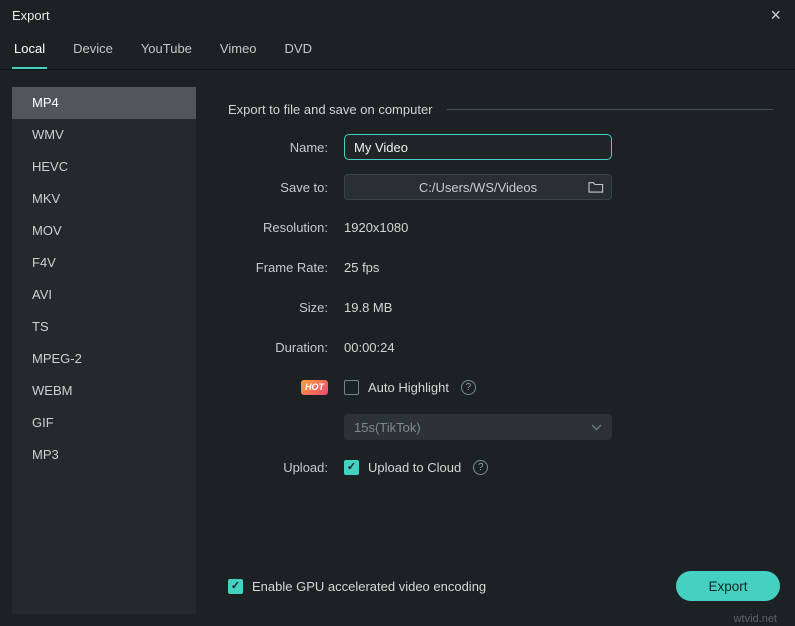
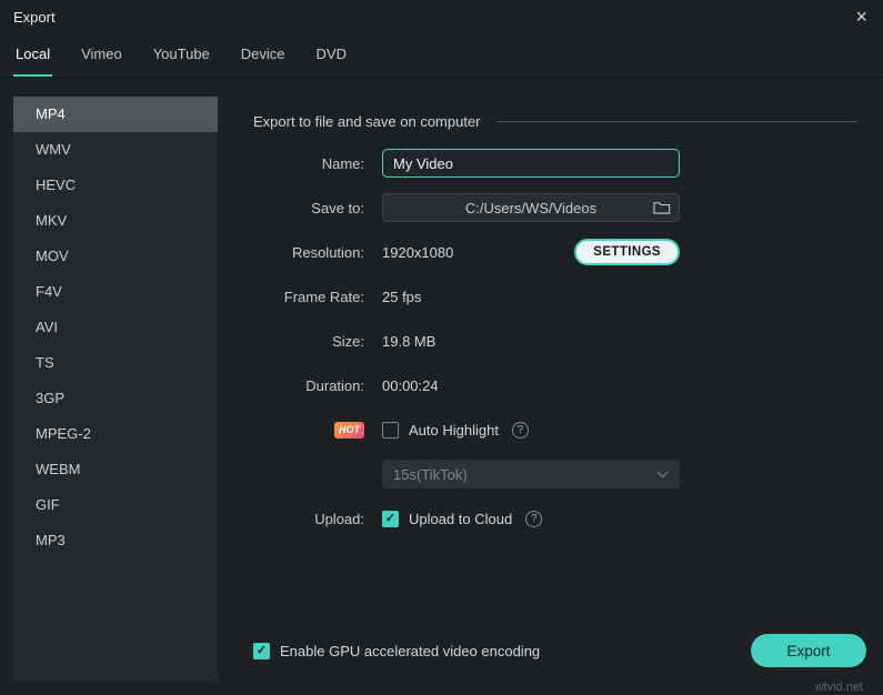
  Export
  ×
  Local
- Device
+ Vimeo
  YouTube
- Vimeo
+ Device
  DVD
  MP4
  WMV
  HEVC
  MKV
  MOV
  F4V
  AVI
  TS
+ 3GP
  MPEG-2
  WEBM
  GIF
  MP3
  Export to file and save on computer
  Name:
  My Video
  Save to:
  C:/Users/WS/Videos
  Resolution:
  1920x1080
+ SETTINGS
  Frame Rate:
  25 fps
  Size:
  19.8 MB
  Duration:
  00:00:24
  HOT
  Auto Highlight
  ?
  15s(TikTok)
  Upload:
  ✓
  Upload to Cloud
  ?
  ✓
  Enable GPU accelerated video encoding
  Export
  wtvid.net
